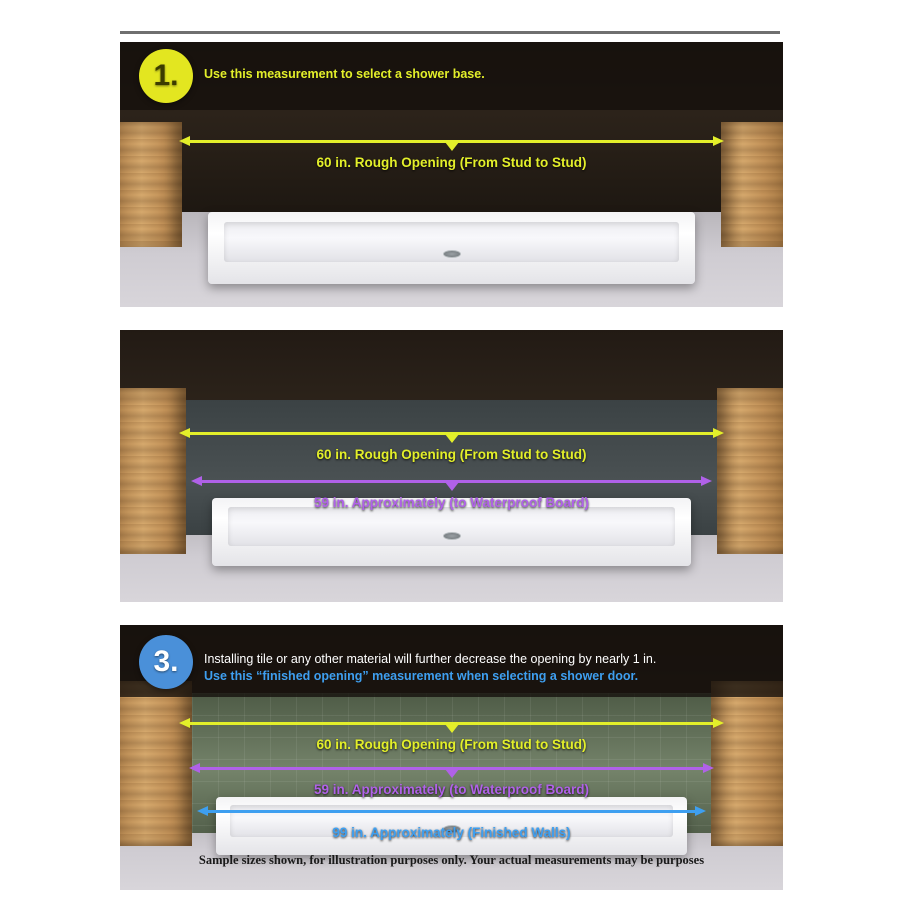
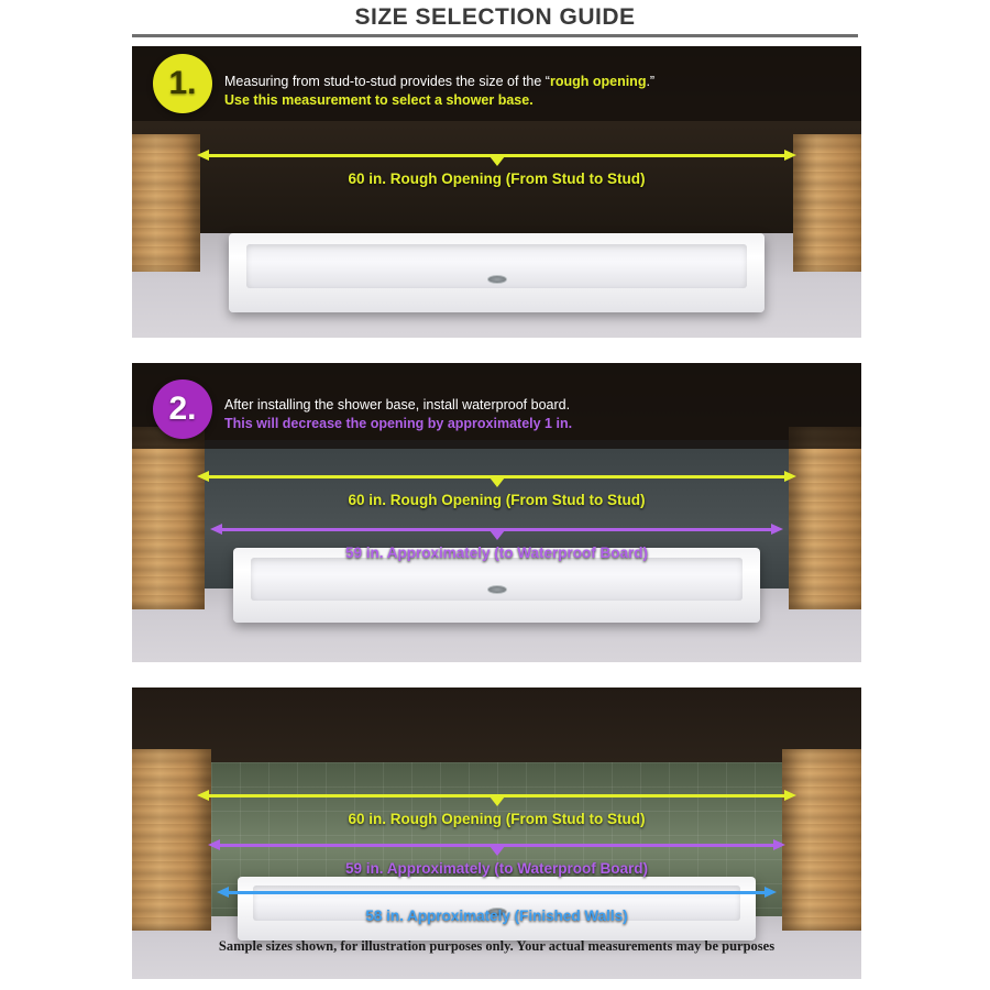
+ SIZE SELECTION GUIDE
  1.
+ Measuring from stud-to-stud provides the size of the “rough opening.”
  Use this measurement to select a shower base.
  60 in. Rough Opening (From Stud to Stud)
+ 2.
+ After installing the shower base, install waterproof board.
+ This will decrease the opening by approximately 1 in.
  60 in. Rough Opening (From Stud to Stud)
  59 in. Approximately (to Waterproof Board)
- 3.
- Installing tile or any other material will further decrease the opening by nearly 1 in.
- Use this “finished opening” measurement when selecting a shower door.
  60 in. Rough Opening (From Stud to Stud)
  59 in. Approximately (to Waterproof Board)
- 99 in. Approximately (Finished Walls)
+ 58 in. Approximately (Finished Walls)
  Sample sizes shown, for illustration purposes only. Your actual measurements may be purposes
